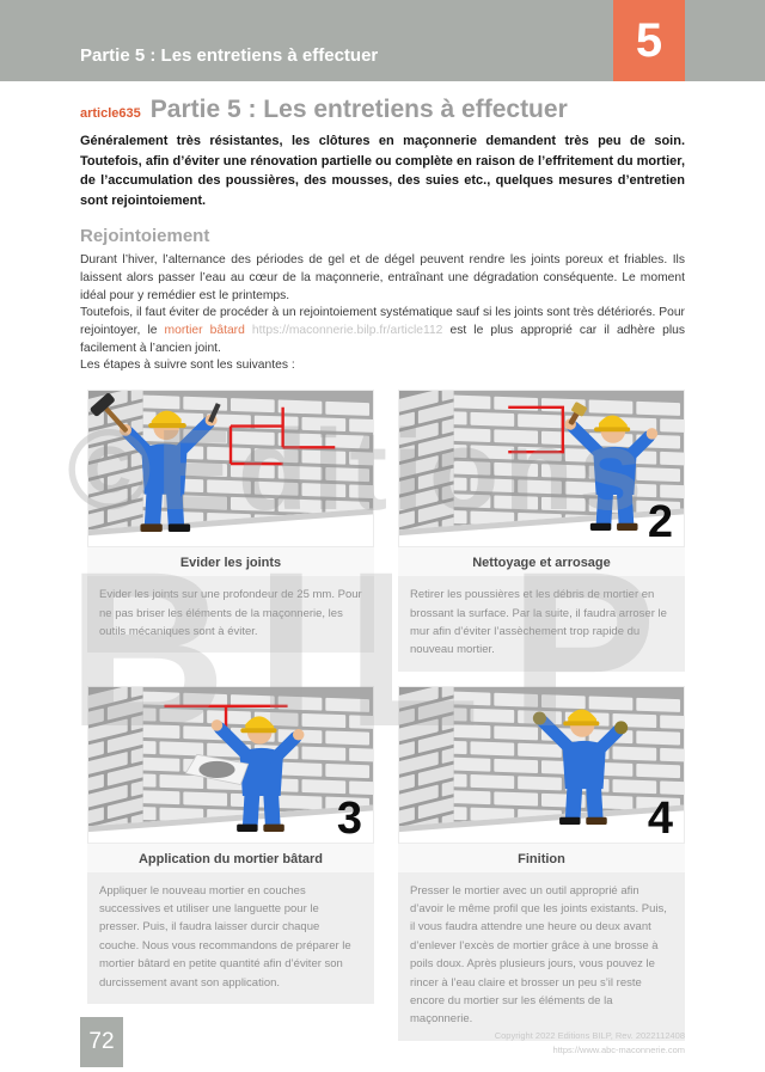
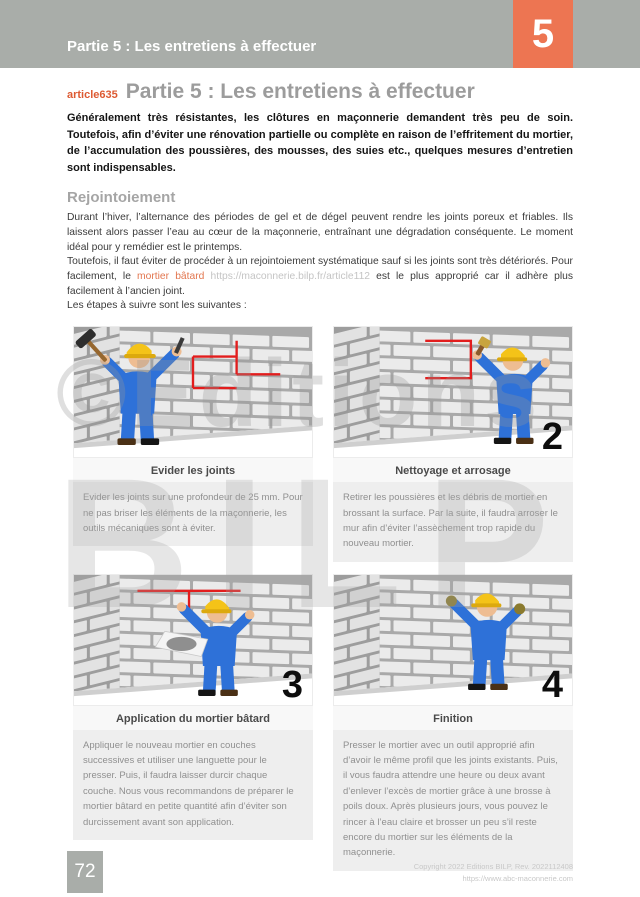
  Partie 5 : Les entretiens à effectuer
  5
  article635
  Partie 5 : Les entretiens à effectuer
- Généralement très résistantes, les clôtures en maçonnerie demandent très peu de soin. Toutefois, afin d’éviter une rénovation partielle ou complète en raison de l’effritement du mortier, de l’accumulation des poussières, des mousses, des suies etc., quelques mesures d’entretien sont rejointoiement.
+ Généralement très résistantes, les clôtures en maçonnerie demandent très peu de soin. Toutefois, afin d’éviter une rénovation partielle ou complète en raison de l’effritement du mortier, de l’accumulation des poussières, des mousses, des suies etc., quelques mesures d’entretien sont indispensables.
  Rejointoiement
  Durant l’hiver, l’alternance des périodes de gel et de dégel peuvent rendre les joints poreux et friables. Ils laissent alors passer l’eau au cœur de la maçonnerie, entraînant une dégradation conséquente. Le moment idéal pour y remédier est le printemps.
- Toutefois, il faut éviter de procéder à un rejointoiement systématique sauf si les joints sont très détériorés. Pour rejointoyer, le mortier bâtard https://maconnerie.bilp.fr/article112 est le plus approprié car il adhère plus facilement à l’ancien joint.
+ Toutefois, il faut éviter de procéder à un rejointoiement systématique sauf si les joints sont très détériorés. Pour facilement, le mortier bâtard https://maconnerie.bilp.fr/article112 est le plus approprié car il adhère plus facilement à l’ancien joint.
  Les étapes à suivre sont les suivantes :
  Evider les joints
  Evider les joints sur une profondeur de 25 mm. Pour ne pas briser les éléments de la maçonnerie, les outils mécaniques sont à éviter.
  2
  Nettoyage et arrosage
  Retirer les poussières et les débris de mortier en brossant la surface. Par la suite, il faudra arroser le mur afin d’éviter l’assèchement trop rapide du nouveau mortier.
  3
  Application du mortier bâtard
  Appliquer le nouveau mortier en couches successives et utiliser une languette pour le presser. Puis, il faudra laisser durcir chaque couche. Nous vous recommandons de préparer le mortier bâtard en petite quantité afin d’éviter son durcissement avant son application.
  4
  Finition
  Presser le mortier avec un outil approprié afin d’avoir le même profil que les joints existants. Puis, il vous faudra attendre une heure ou deux avant d’enlever l’excès de mortier grâce à une brosse à poils doux. Après plusieurs jours, vous pouvez le rincer à l’eau claire et brosser un peu s’il reste encore du mortier sur les éléments de la maçonnerie.
  ©Editions
  BILP
  72
  Copyright 2022 Editions BILP, Rev. 2022112408
  https://www.abc-maconnerie.com
